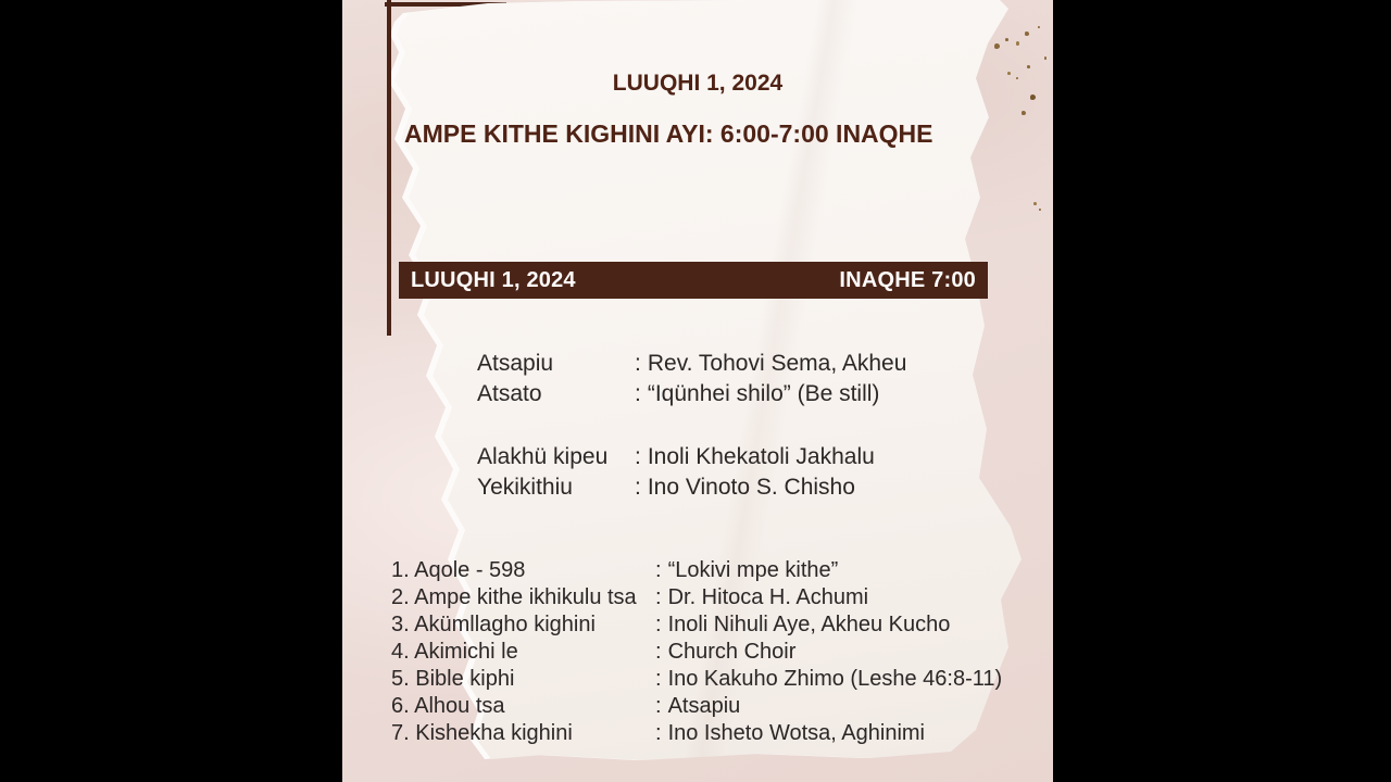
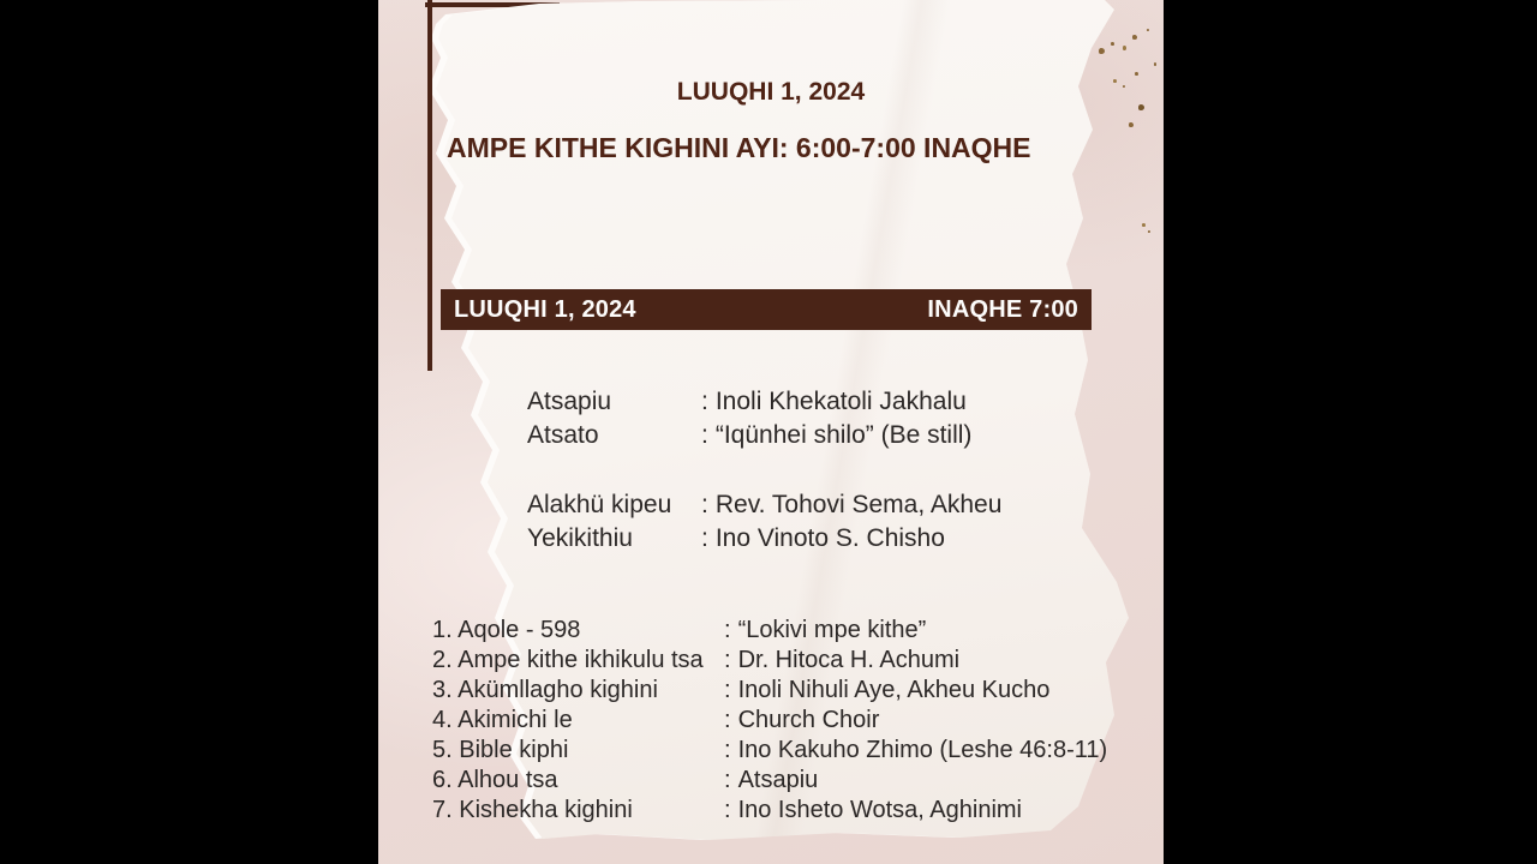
  LUUQHI 1, 2024
  AMPE KITHE KIGHINI AYI: 6:00-7:00 INAQHE
  LUUQHI 1, 2024
  INAQHE 7:00
  Atsapiu
  :
- Rev. Tohovi Sema, Akheu
+ Inoli Khekatoli Jakhalu
  Atsato
  :
  “Iqünhei shilo” (Be still)
  Alakhü kipeu
  :
- Inoli Khekatoli Jakhalu
+ Rev. Tohovi Sema, Akheu
  Yekikithiu
  :
  Ino Vinoto S. Chisho
  1. Aqole - 598
  :
  “Lokivi mpe kithe”
  2. Ampe kithe ikhikulu tsa
  :
  Dr. Hitoca H. Achumi
  3. Akümllagho kighini
  :
  Inoli Nihuli Aye, Akheu Kucho
  4. Akimichi le
  :
  Church Choir
  5. Bible kiphi
  :
  Ino Kakuho Zhimo (Leshe 46:8-11)
  6. Alhou tsa
  :
  Atsapiu
  7. Kishekha kighini
  :
  Ino Isheto Wotsa, Aghinimi
